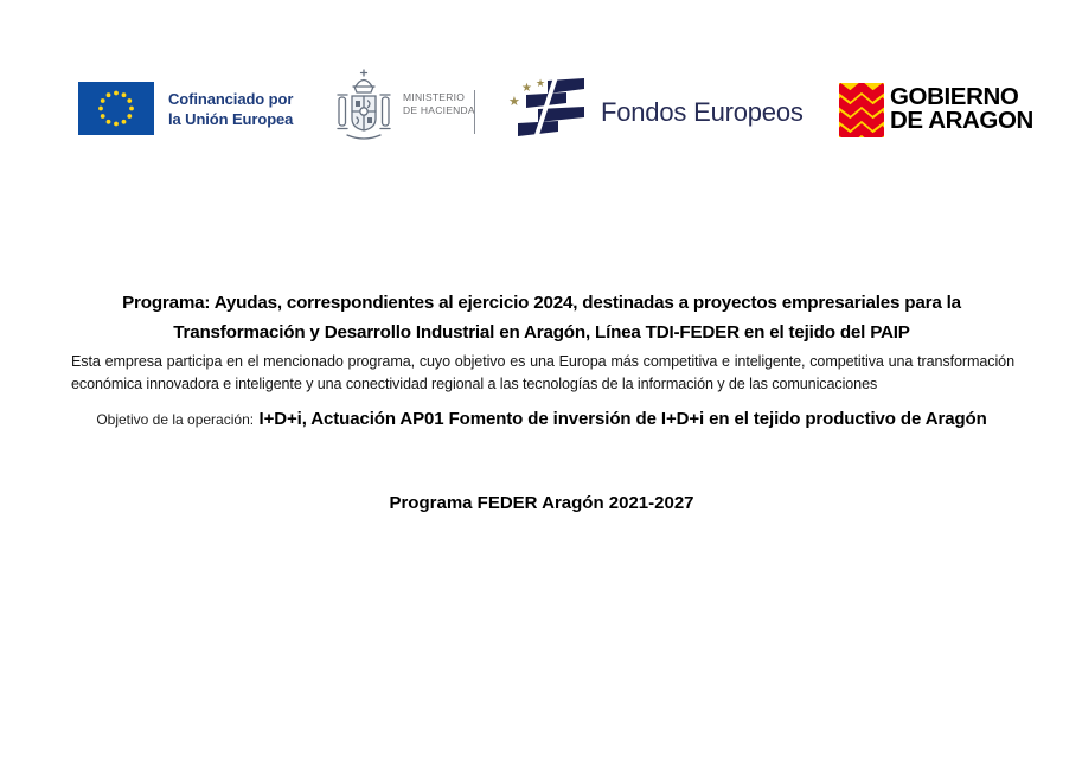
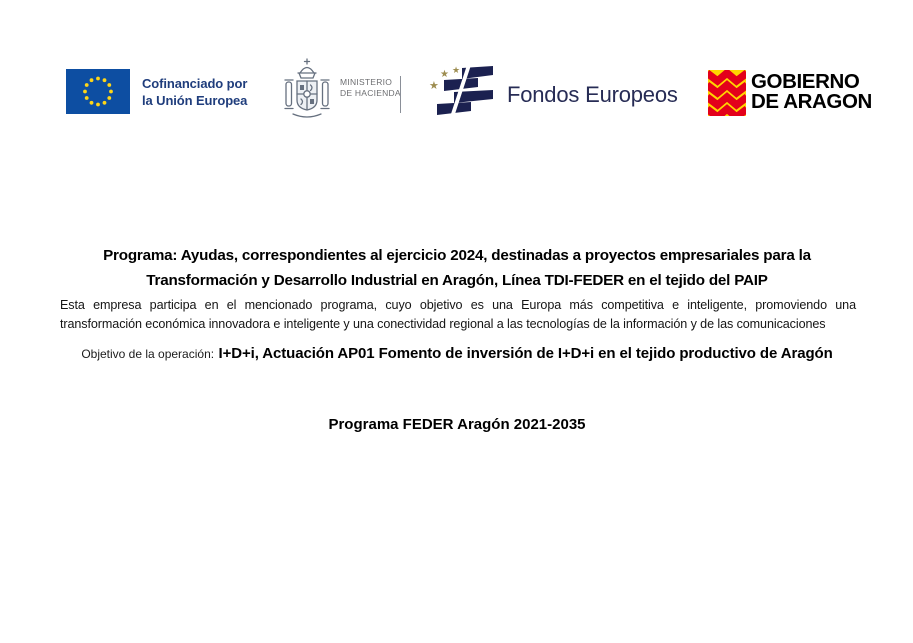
  Cofinanciado por
  la Unión Europea
  MINISTERIO
  DE HACIENDA
  ★
  ★
  ★
  Fondos Europeos
  GOBIERNO
  DE ARAGON
  Programa: Ayudas, correspondientes al ejercicio 2024, destinadas a proyectos empresariales para la Transformación y Desarrollo Industrial en Aragón, Línea TDI-FEDER en el tejido del PAIP
- Esta empresa participa en el mencionado programa, cuyo objetivo es una Europa más competitiva e inteligente, competitiva una transformación económica innovadora e inteligente y una conectividad regional a las tecnologías de la información y de las comunicaciones
+ Esta empresa participa en el mencionado programa, cuyo objetivo es una Europa más competitiva e inteligente, promoviendo una transformación económica innovadora e inteligente y una conectividad regional a las tecnologías de la información y de las comunicaciones
  Objetivo de la operación: I+D+i, Actuación AP01 Fomento de inversión de I+D+i en el tejido productivo de Aragón
- Programa FEDER Aragón 2021-2027
+ Programa FEDER Aragón 2021-2035
